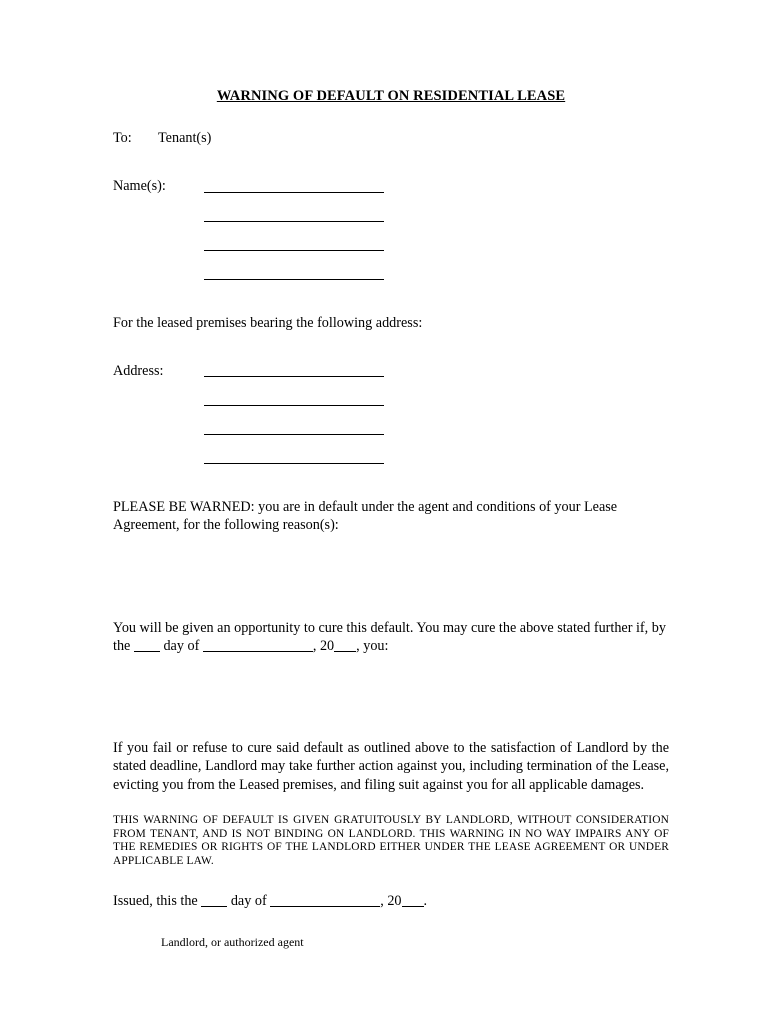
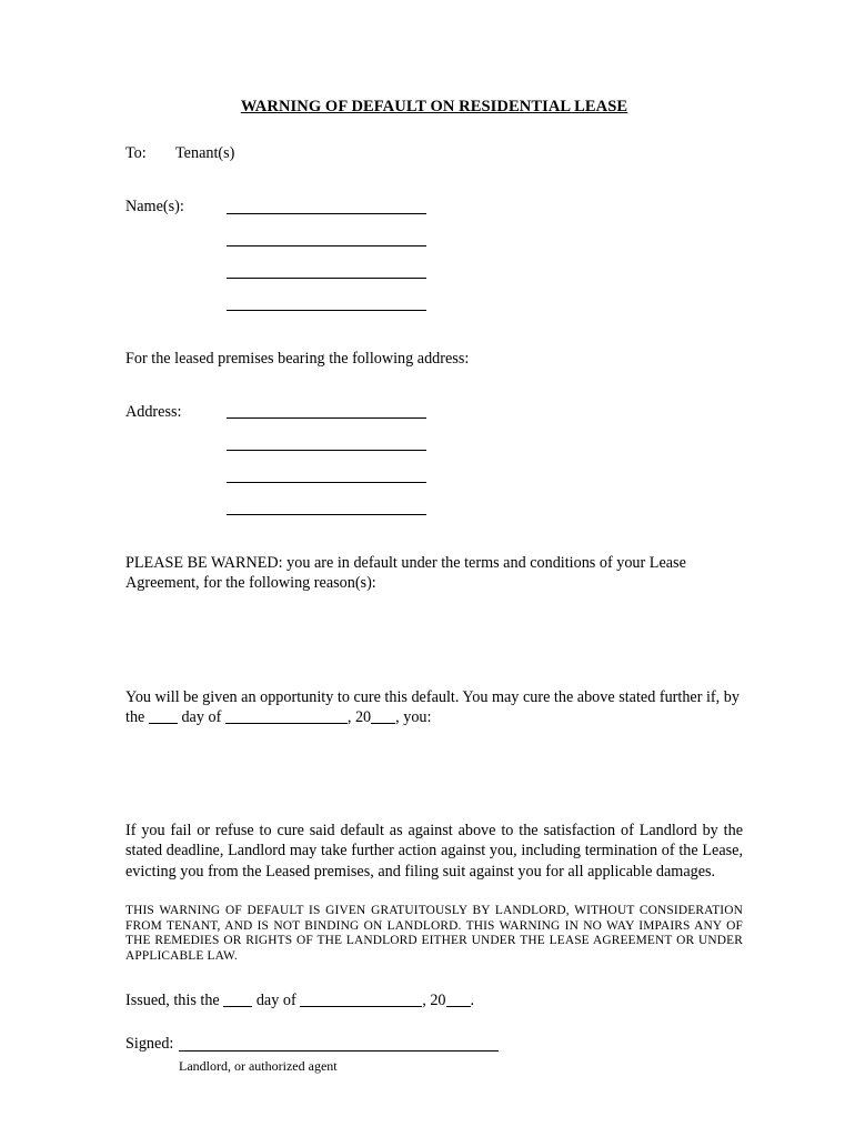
  WARNING OF DEFAULT ON RESIDENTIAL LEASE
  To: Tenant(s)
  Name(s):
  For the leased premises bearing the following address:
  Address:
- PLEASE BE WARNED: you are in default under the agent and conditions of your Lease Agreement, for the following reason(s):
+ PLEASE BE WARNED: you are in default under the terms and conditions of your Lease Agreement, for the following reason(s):
  You will be given an opportunity to cure this default. You may cure the above stated further if, by the day of , 20 , you:
- If you fail or refuse to cure said default as outlined above to the satisfaction of Landlord by the stated deadline, Landlord may take further action against you, including termination of the Lease, evicting you from the Leased premises, and filing suit against you for all applicable damages.
+ If you fail or refuse to cure said default as against above to the satisfaction of Landlord by the stated deadline, Landlord may take further action against you, including termination of the Lease, evicting you from the Leased premises, and filing suit against you for all applicable damages.
  THIS WARNING OF DEFAULT IS GIVEN GRATUITOUSLY BY LANDLORD, WITHOUT CONSIDERATION FROM TENANT, AND IS NOT BINDING ON LANDLORD. THIS WARNING IN NO WAY IMPAIRS ANY OF THE REMEDIES OR RIGHTS OF THE LANDLORD EITHER UNDER THE LEASE AGREEMENT OR UNDER APPLICABLE LAW.
  Issued, this the day of , 20 .
+ Signed:
  Landlord, or authorized agent
